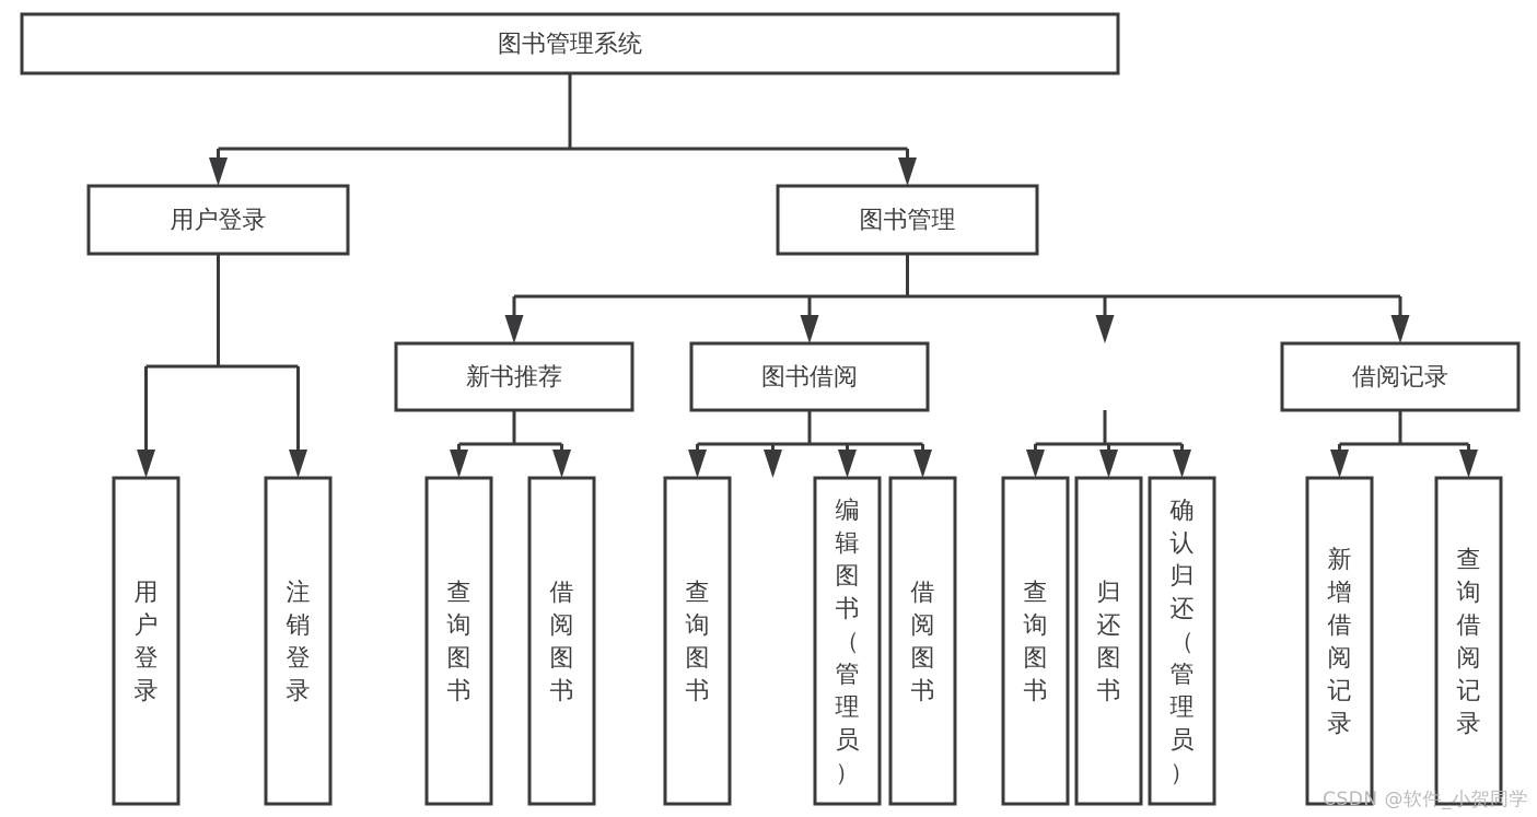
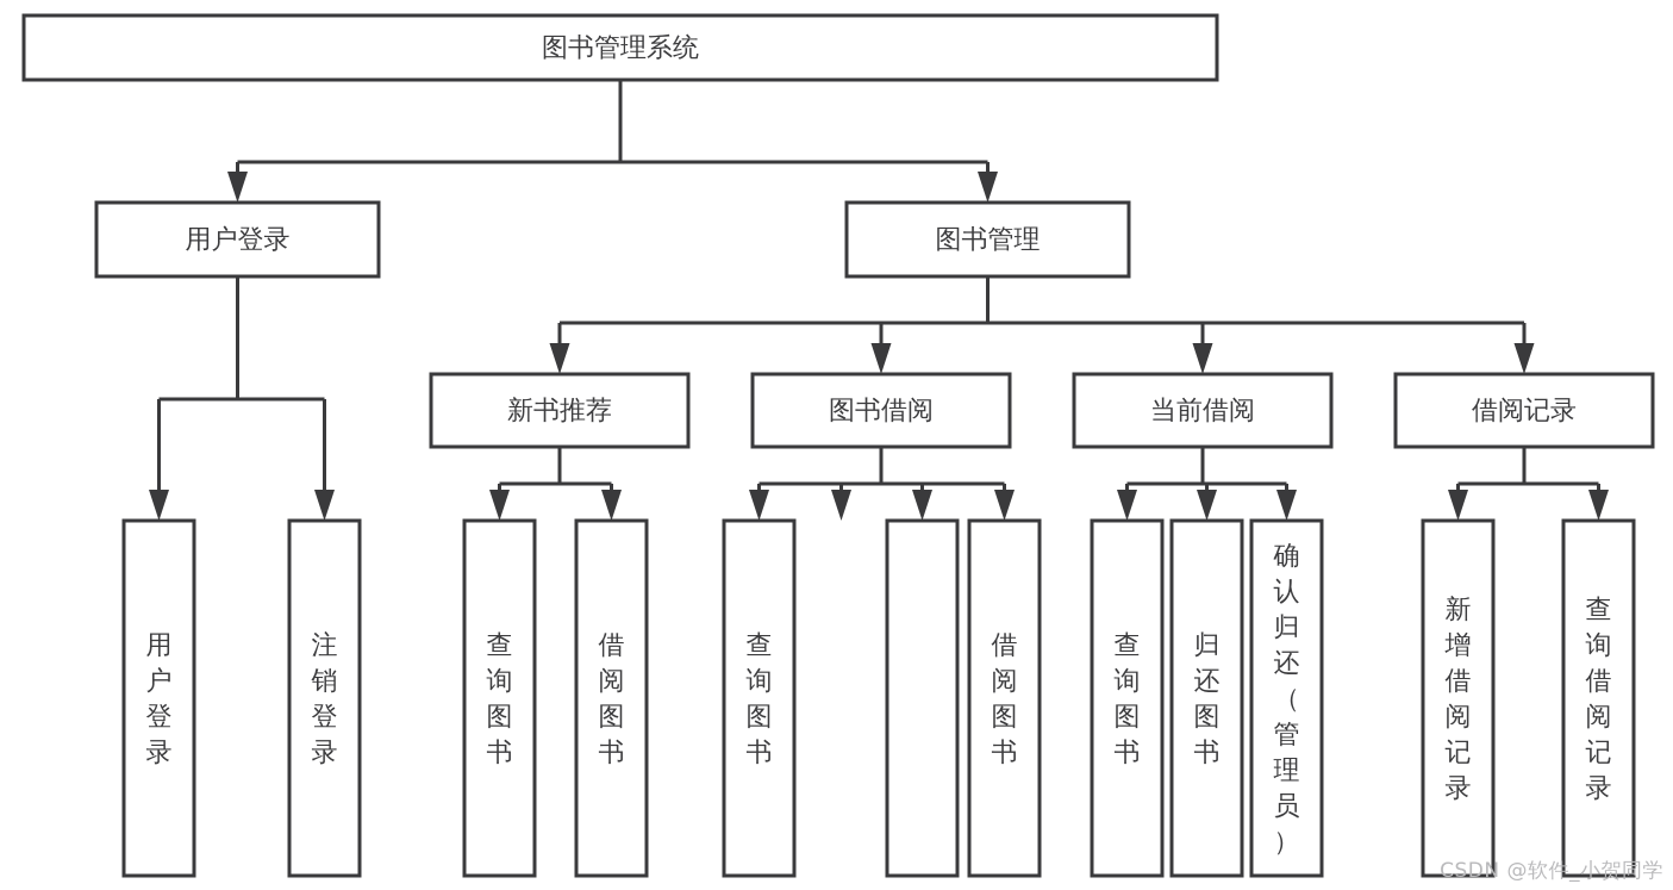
  图书管理系统
  用户登录
  图书管理
  新书推荐
  图书借阅
+ 当前借阅
  借阅记录
  用户登录
  注销登录
  查询图书
  借阅图书
  查询图书
- 编辑图书（管理员）
  借阅图书
  查询图书
  归还图书
  确认归还（管理员）
  新增借阅记录
  查询借阅记录
  CSDN @软件_小贺同学
